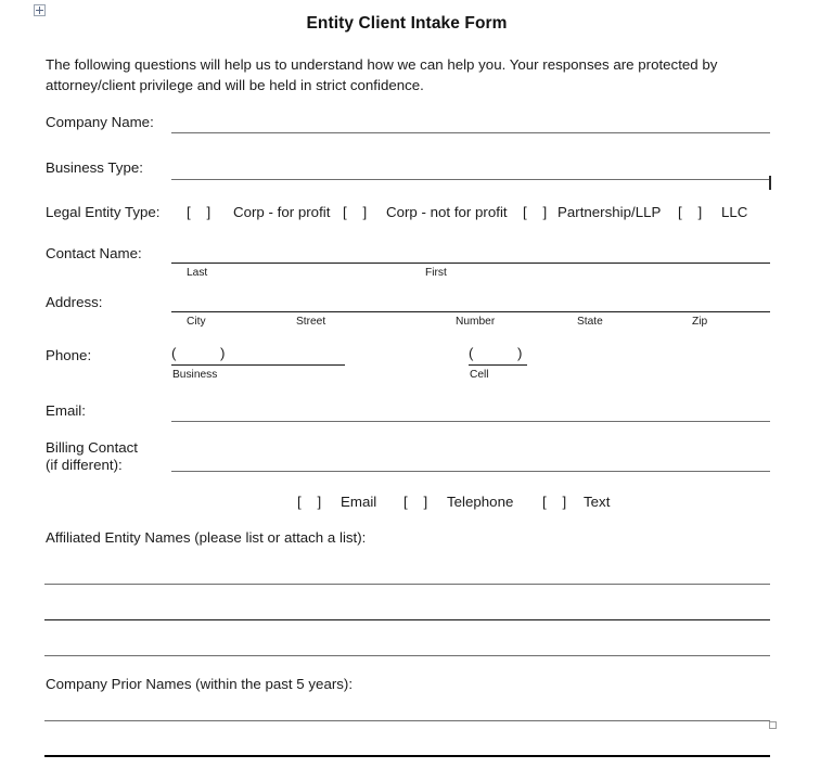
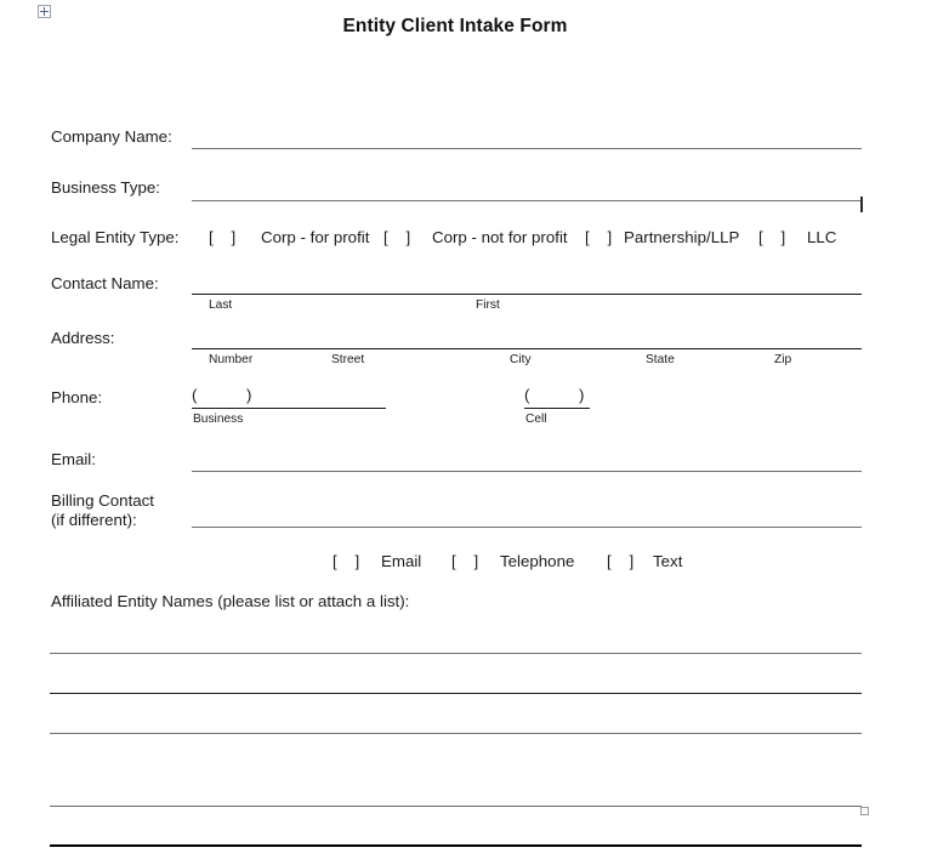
  Entity Client Intake Form
- The following questions will help us to understand how we can help you. Your responses are protected by attorney/client privilege and will be held in strict confidence.
  Company Name:
  Business Type:
  Legal Entity Type:
  [ ]
  Corp - for profit
  [ ]
  Corp - not for profit
  [ ]
  Partnership/LLP
  [ ]
  LLC
  Contact Name:
  Last
  First
  Address:
- City
+ Number
  Street
- Number
+ City
  State
  Zip
  Phone:
  (
  )
  Business
  (
  )
  Cell
  Email:
  Billing Contact
  (if different):
  [ ]
  Email
  [ ]
  Telephone
  [ ]
  Text
  Affiliated Entity Names (please list or attach a list):
- Company Prior Names (within the past 5 years):
